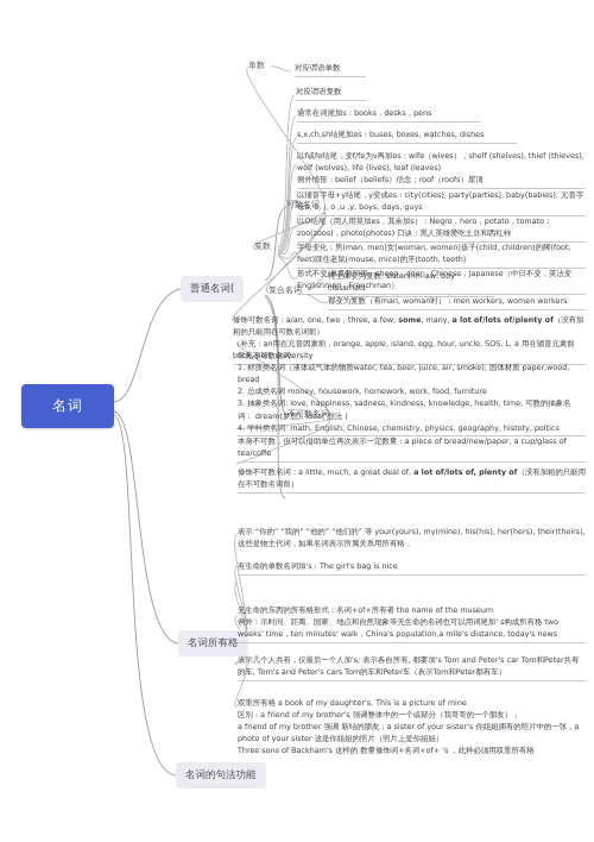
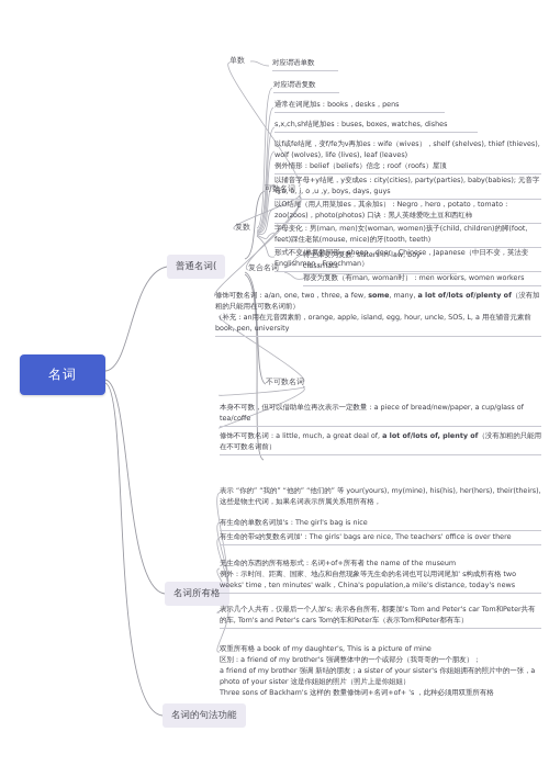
  名词
  普通名词(
  名词所有格
  名词的句法功能
  可数名词
  不可数名词
  单数
  复数
  复合名词
  对应谓语单数
  对应谓语复数
  通常在词尾加s：books，desks，pens
  s,x,ch,sh结尾加es：buses, boxes, watches, dishes
  以f或fe结尾，变f/fe为v再加es：wife（wives），shelf (shelves), thief (thieves), wolf (wolves), life (lives), leaf (leaves)
  例外情形：belief（beliefs）信念；roof（roofs）屋顶
  以辅音字母+y结尾，y变成es：city(cities), party(parties), baby(babies); 元音字母a, e, i, o ,u ,y, boys, days, guys
  以O结尾（用人用菜加es，其余加s）：Negro，hero，potato，tomato：zoo(zoos)，photo(photos) 口诀：黑人英雄爱吃土豆和西红柿
  字母变化：男(man, men)女(woman, women)孩子(child, children)的脚(foot, feet)踩住老鼠(mouse, mice)的牙(tooth, teeth)
  形式不变/单复数同形：sheep，deer，Chinese，Japanese（中日不变，英法变 Englishman，Frenchman）
  将主体变为复数: sisters-in-law, boy classmats
  都变为复数（有man, woman时）：men workers, women workers
  修饰可数名词：a/an, one, two，three, a few, some, many, a lot of/lots of/plenty of（没有加粗的只能用在可数名词前）
  （补充：an用在元音因素前，orange, apple, island, egg, hour, uncle, SOS, L, a 用在辅音元素前 book, pen, university
- 常见不可数名词:
- 1. 材质类名词（液体或气体的物质water, tea, beer, juice, air, smoke); 固体材质 paper,wood, bread
- 2. 总成类名词 money, housework, homework, work, food, furniture
- 3. 抽象类名词: love, happiness, sadness, kindness, knowledge, health, time; 可数的抽象名词： dream(梦想), idea( 想法 )
- 4. 学科类名词: math, English, Chinese, chemistry, physics, geography, histoty, poltics
  本身不可数，但可以借助单位再次表示一定数量：a piece of bread/new/paper, a cup/glass of tea/coffe
  修饰不可数名词：a little, much, a great deal of, a lot of/lots of, plenty of（没有加粗的只能用在不可数名词前）
  表示 “你的” “我的” “他的” “他们的” 等 your(yours), my(mine), his(his), her(hers), their(theirs), 这些是物主代词，如果名词表示所属关系用所有格，
  有生命的单数名词加's：The girl's bag is nice
+ 有生命的带s的复数名词加'：The girls' bags are nice, The teachers' office is over there
  无生命的东西的所有格形式：名词+of+所有者 the name of the museum
  例外：示时间、距离、国家、地点和自然现象等无生命的名词也可以用词尾加' s构成所有格 two weeks' time，ten minutes' walk，China's population,a mile's distance, today's news
  表示几个人共有，仅最后一个人加's; 表示各自所有, 都要加's Tom and Peter's car Tom和Peter共有的车, Tom's and Peter's cars Tom的车和Peter车（表示Tom和Peter都有车）
  双重所有格 a book of my daughter's, This is a picture of mine
  区别：a friend of my brother's 强调整体中的一个或部分（我哥哥的一个朋友）；
  a friend of my brother 强调 新结的朋友；a sister of your sister's 你姐姐拥有的照片中的一张，a photo of your sister 这是你姐姐的照片（照片上是你姐姐）
  Three sons of Backham's 这样的 数量修饰词+名词+of+ 's ，此种必须用双重所有格
